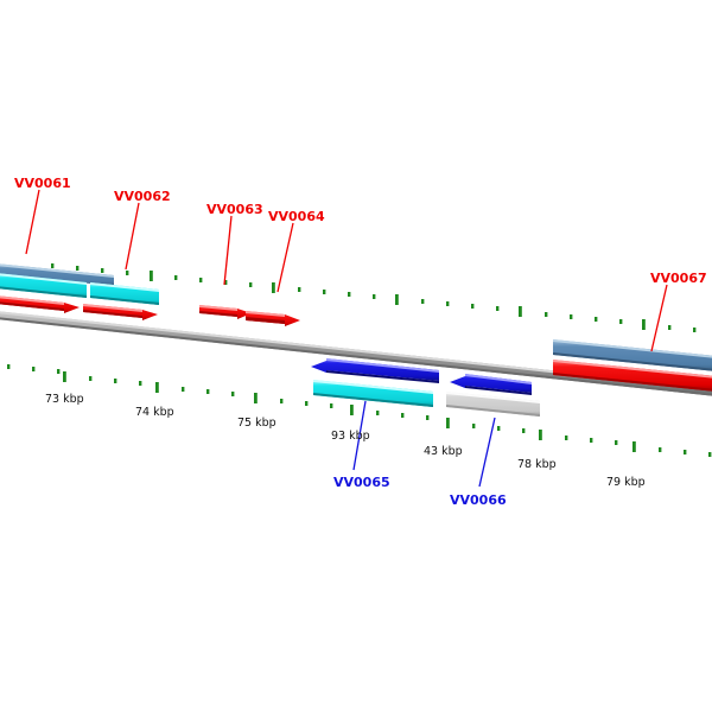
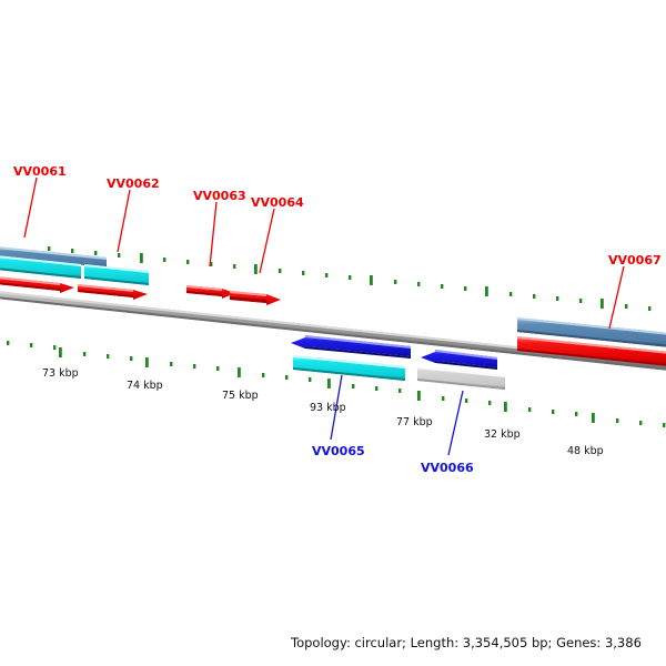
  VV0061
  VV0062
  VV0063
  VV0064
  VV0067
  VV0065
  VV0066
  73 kbp
  74 kbp
  75 kbp
  93 kbp
- 43 kbp
+ 77 kbp
- 78 kbp
+ 32 kbp
- 79 kbp
+ 48 kbp
+ Topology: circular; Length: 3,354,505 bp; Genes: 3,386
